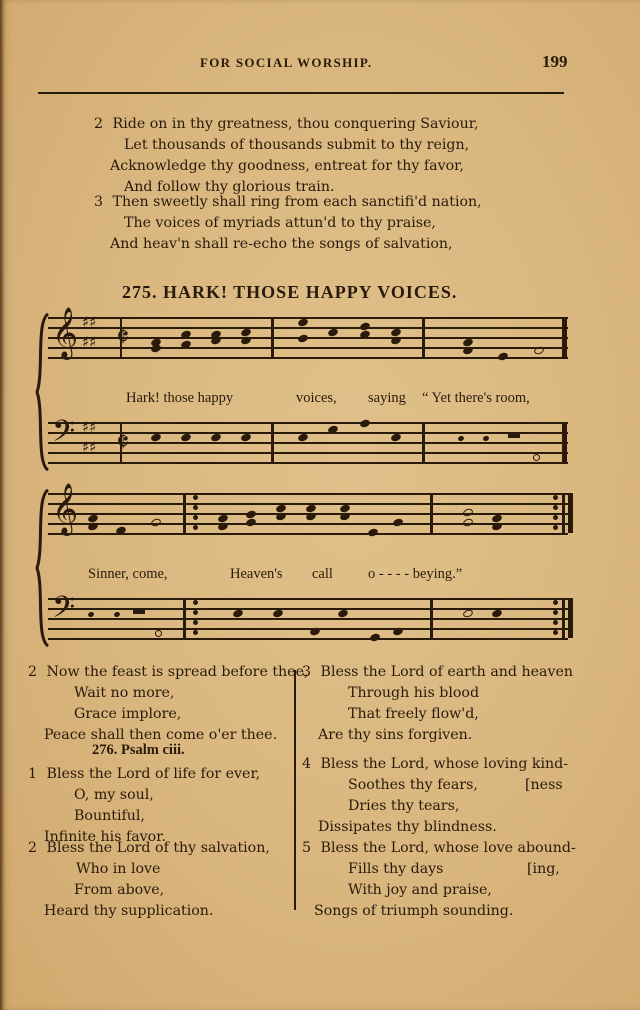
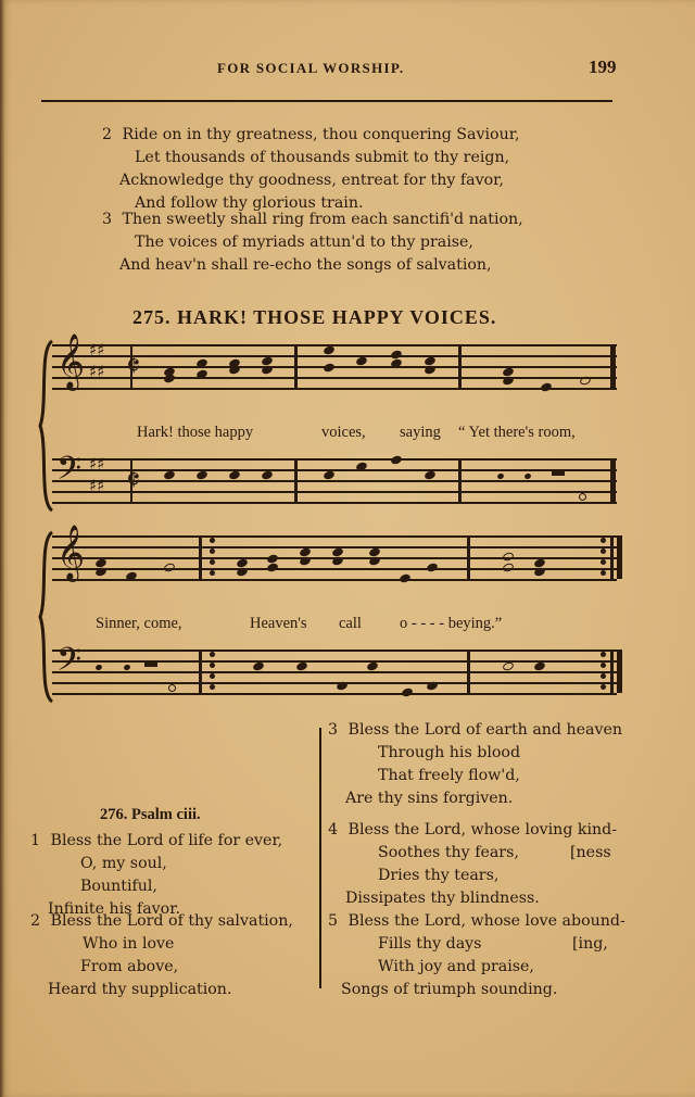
  FOR SOCIAL WORSHIP.
  199
  2 Ride on in thy greatness, thou conquering Saviour,
  Let thousands of thousands submit to thy reign,
  Acknowledge thy goodness, entreat for thy favor,
  And follow thy glorious train.
  3 Then sweetly shall ring from each sanctifi'd nation,
  The voices of myriads attun'd to thy praise,
  And heav'n shall re-echo the songs of salvation,
  275. HARK! THOSE HAPPY VOICES.
  𝄞
  ♯♯
  ♯♯
  𝄵
  Hark! those happy
  voices,
  saying
  “ Yet there's room,
  𝄢
  ♯♯
  ♯♯
  𝄵
  𝄞
  Sinner, come,
  Heaven's
  call
  o - - - - beying.”
  𝄢
- 2 Now the feast is spread before thee,
- Wait no more,
- Grace implore,
- Peace shall then come o'er thee.
  276. Psalm ciii.
  1 Bless the Lord of life for ever,
  O, my soul,
  Bountiful,
  Infinite his favor.
  2 Bless the Lord of thy salvation,
  Who in love
  From above,
  Heard thy supplication.
  3 Bless the Lord of earth and heaven
  Through his blood
  That freely flow'd,
  Are thy sins forgiven.
  4 Bless the Lord, whose loving kind-
  Soothes thy fears,
  [ness
  Dries thy tears,
  Dissipates thy blindness.
  5 Bless the Lord, whose love abound-
  Fills thy days
  [ing,
  With joy and praise,
  Songs of triumph sounding.
